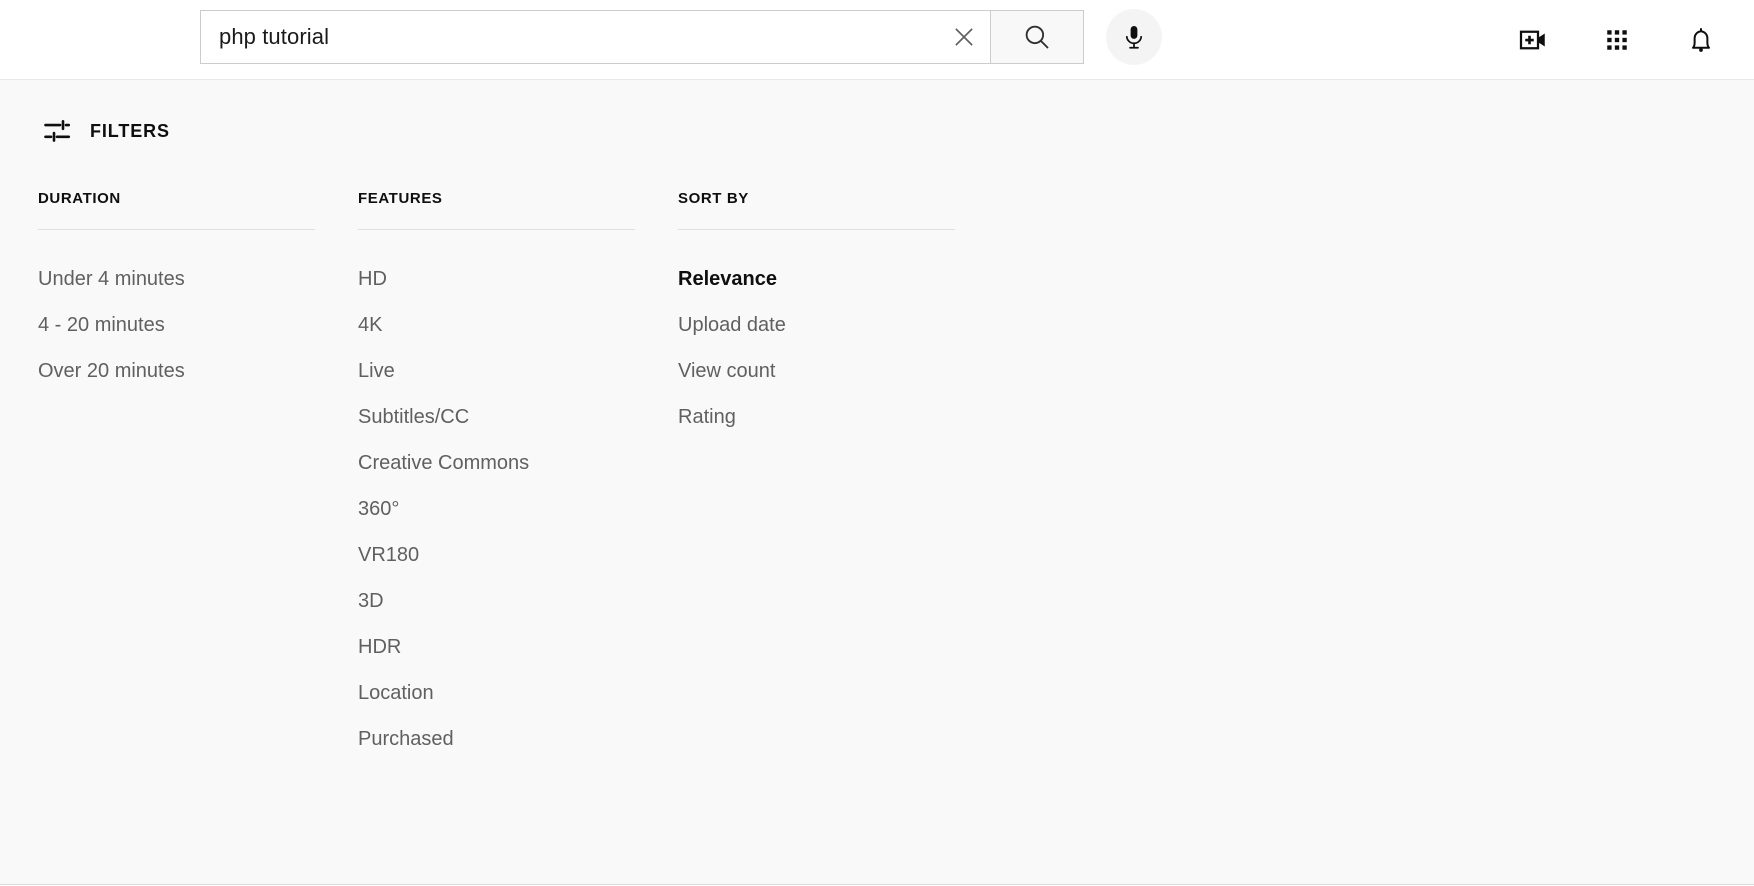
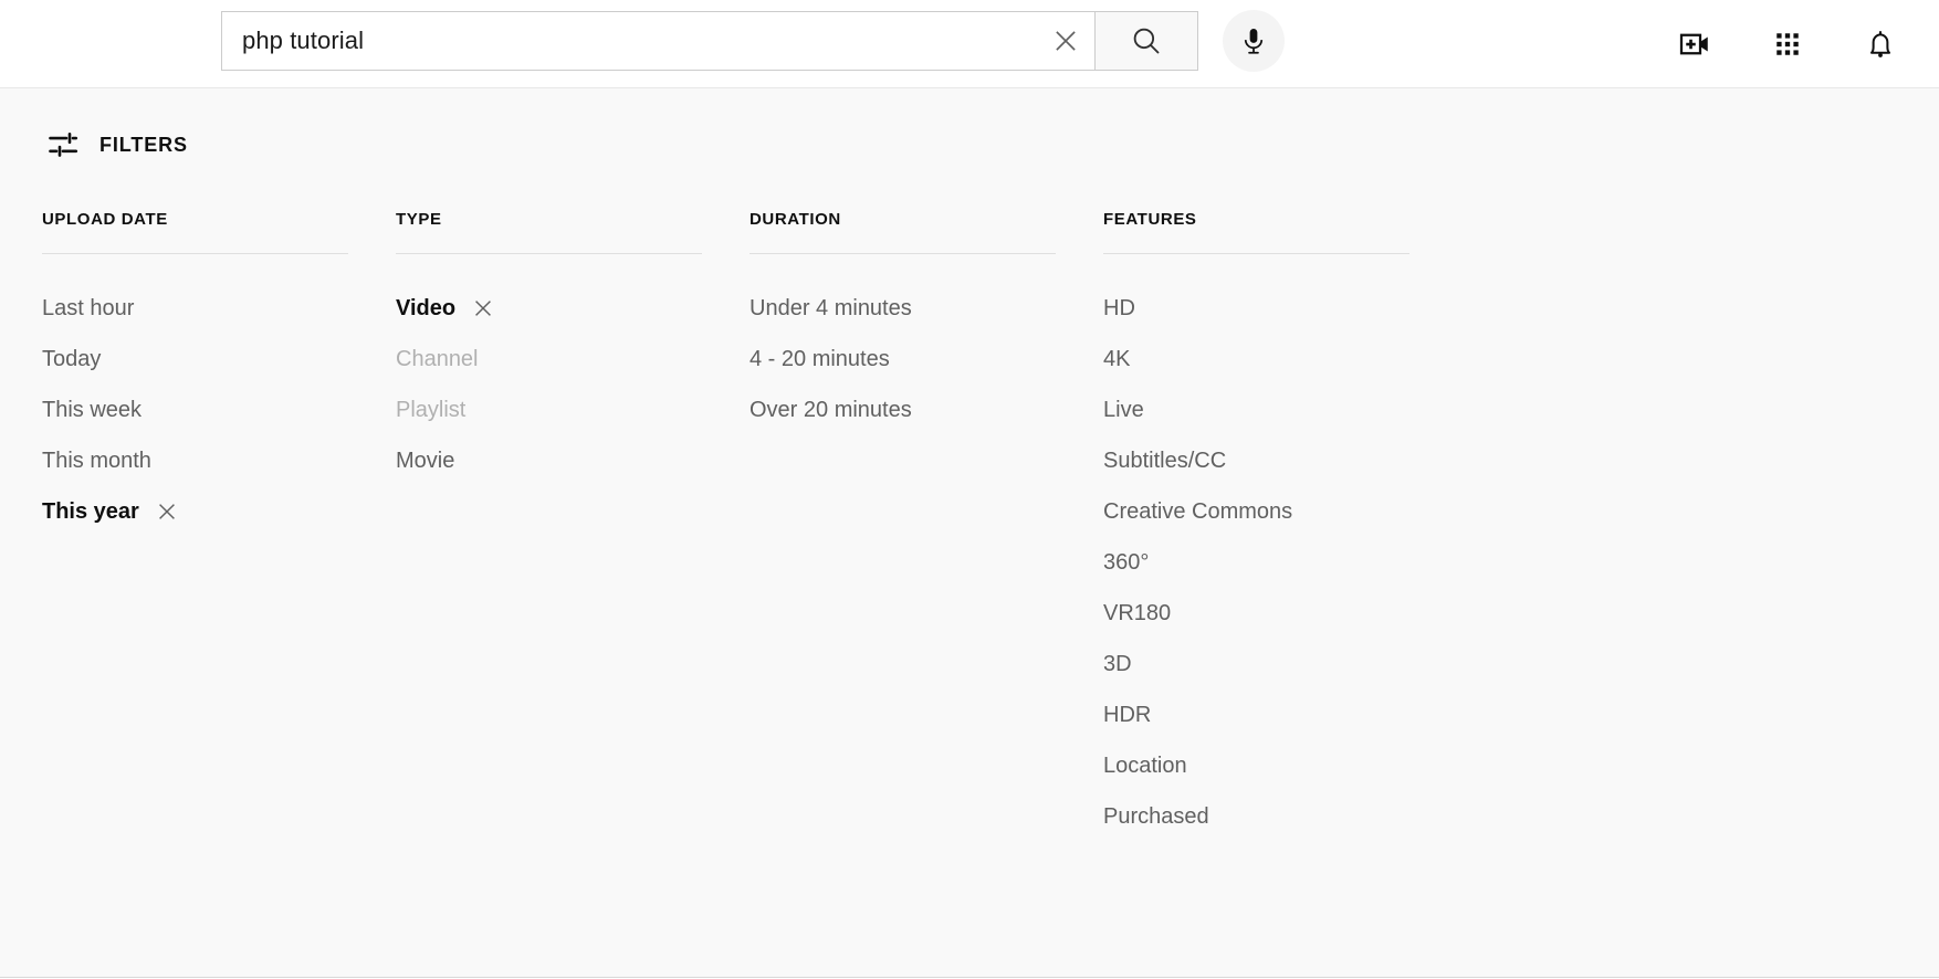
  php tutorial
  FILTERS
+ UPLOAD DATE
+ Last hour
+ Today
+ This week
+ This month
+ This year
+ TYPE
+ Video
+ Channel
+ Playlist
+ Movie
  DURATION
  Under 4 minutes
  4 - 20 minutes
  Over 20 minutes
  FEATURES
  HD
  4K
  Live
  Subtitles/CC
  Creative Commons
  360°
  VR180
  3D
  HDR
  Location
  Purchased
- SORT BY
- Relevance
- Upload date
- View count
- Rating
